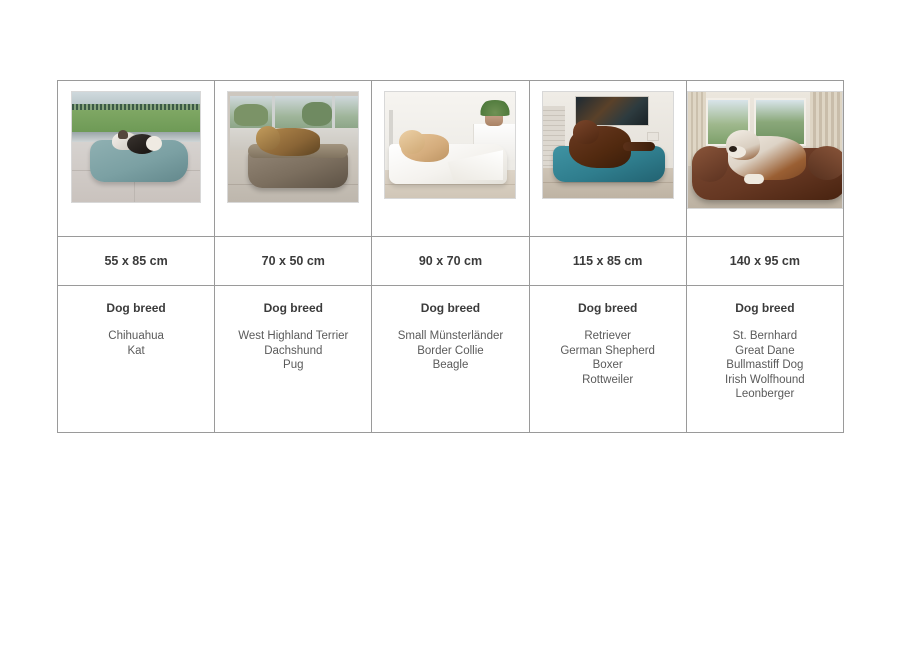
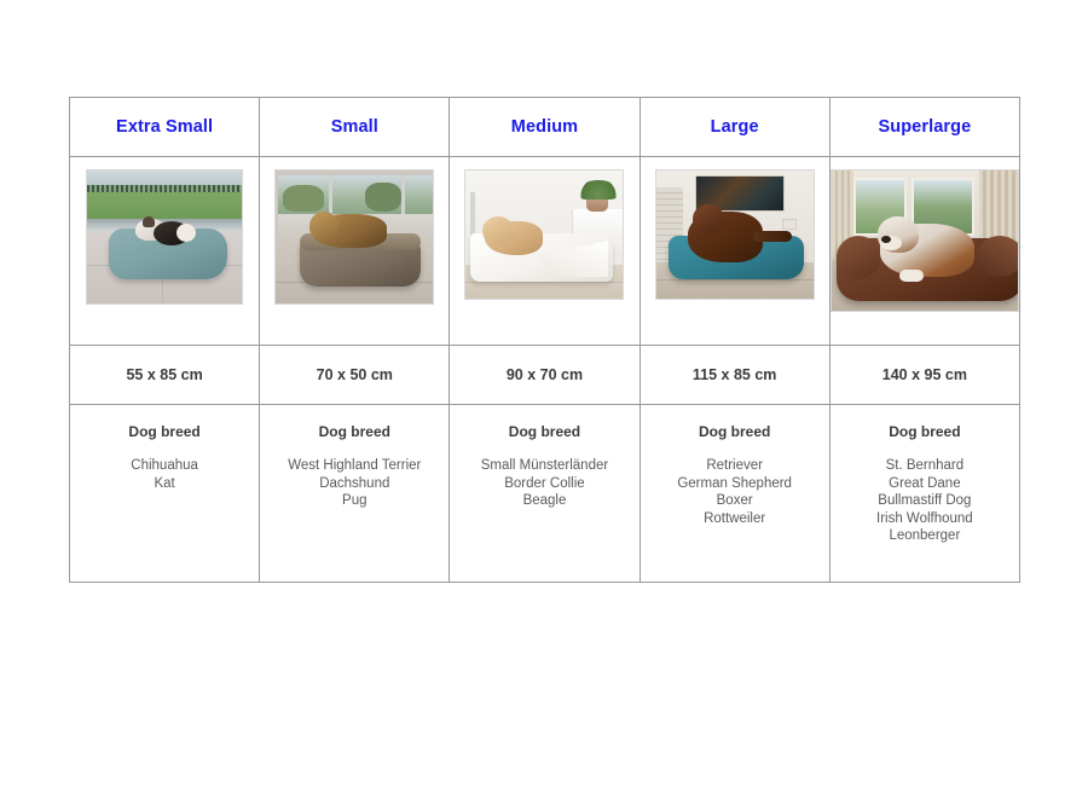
+ Extra Small	Small	Medium	Large	Superlarge
  55 x 85 cm	70 x 50 cm	90 x 70 cm	115 x 85 cm	140 x 95 cm
  Dog breed Chihuahua Kat	Dog breed West Highland Terrier Dachshund Pug	Dog breed Small Münsterländer Border Collie Beagle	Dog breed Retriever German Shepherd Boxer Rottweiler	Dog breed St. Bernhard Great Dane Bullmastiff Dog Irish Wolfhound Leonberger
